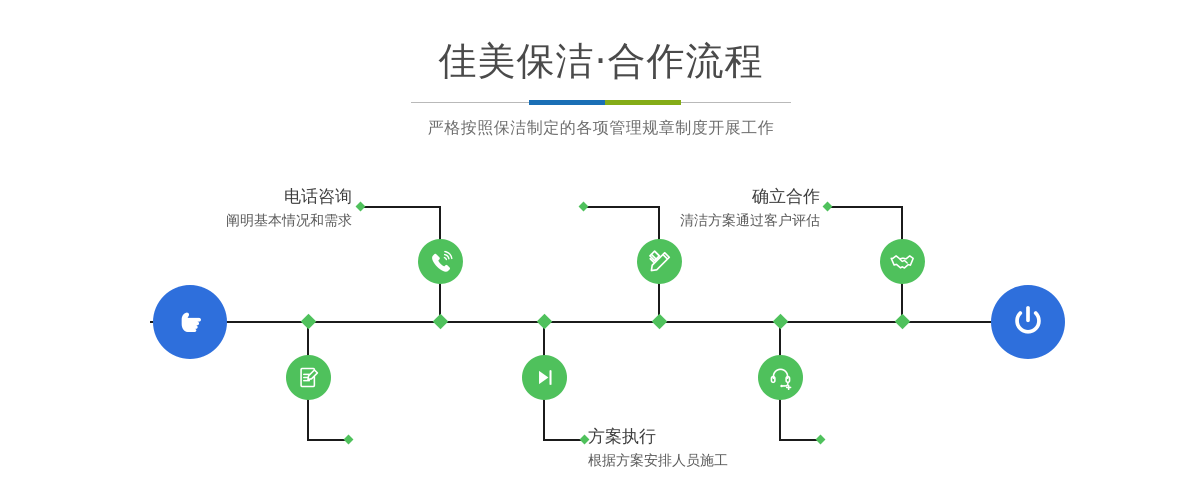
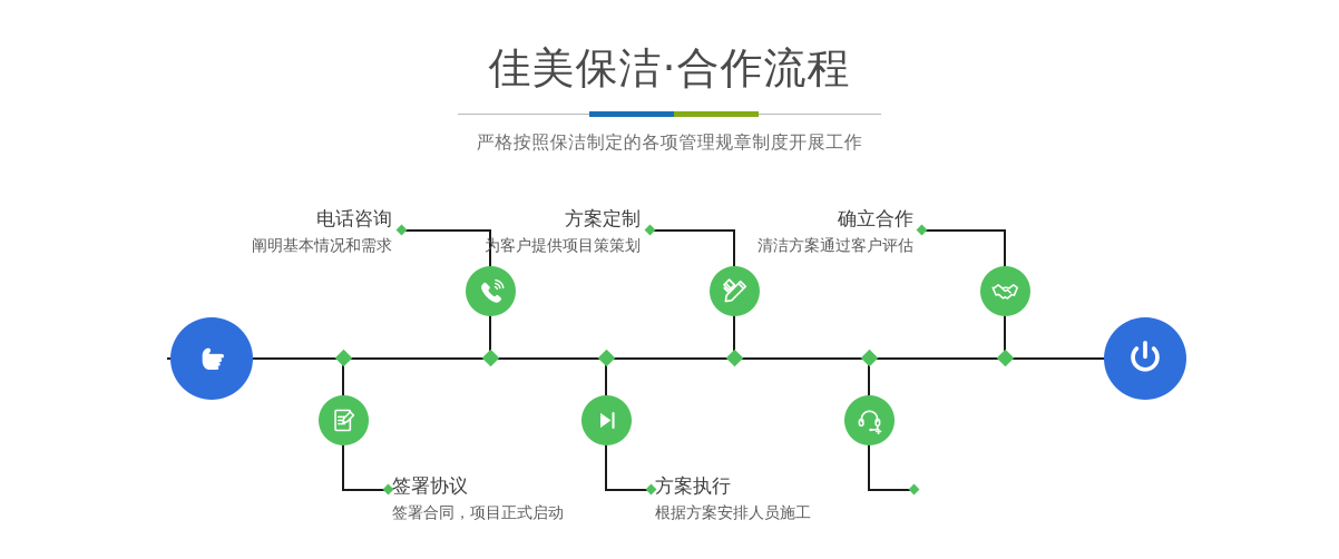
  佳美保洁·合作流程
  严格按照保洁制定的各项管理规章制度开展工作
  电话咨询
  阐明基本情况和需求
+ 签署协议
+ 签署合同，项目正式启动
+ 方案定制
+ 为客户提供项目策策划
  方案执行
  根据方案安排人员施工
  确立合作
  清洁方案通过客户评估
